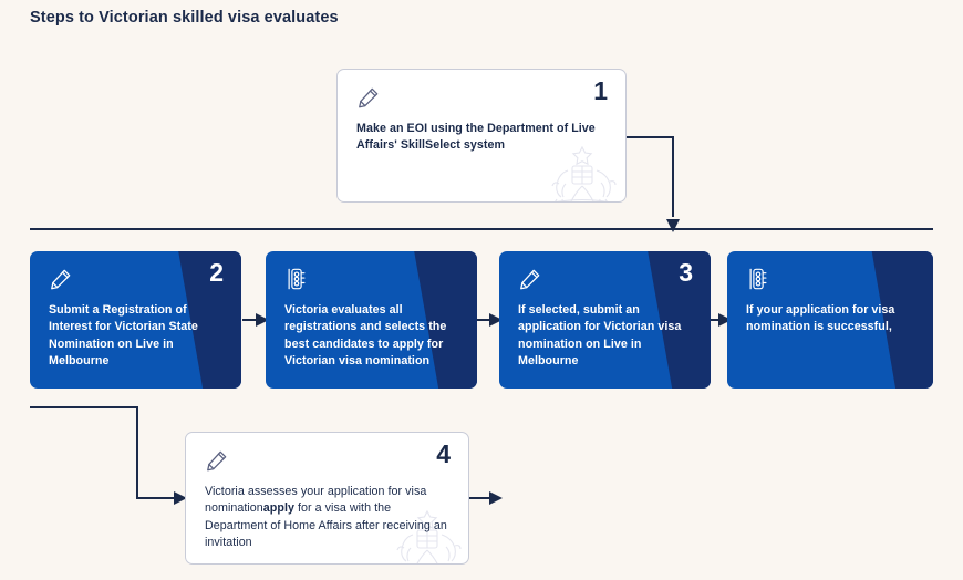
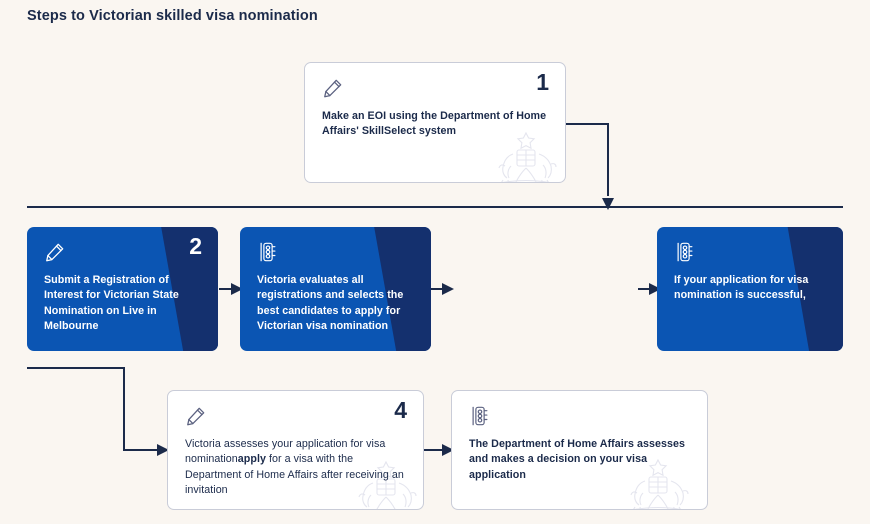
- Steps to Victorian skilled visa evaluates
+ Steps to Victorian skilled visa nomination
  1
- Make an EOI using the Department of Live Affairs' SkillSelect system
+ Make an EOI using the Department of Home Affairs' SkillSelect system
  2
  Submit a Registration of Interest for Victorian State Nomination on Live in Melbourne
  Victoria evaluates all registrations and selects the best candidates to apply for Victorian visa nomination
- 3
- If selected, submit an application for Victorian visa nomination on Live in Melbourne
  If your application for visa nomination is successful,
  4
  Victoria assesses your application for visa nominationapply for a visa with the Department of Home Affairs after receiving an invitation
+ The Department of Home Affairs assesses and makes a decision on your visa application
